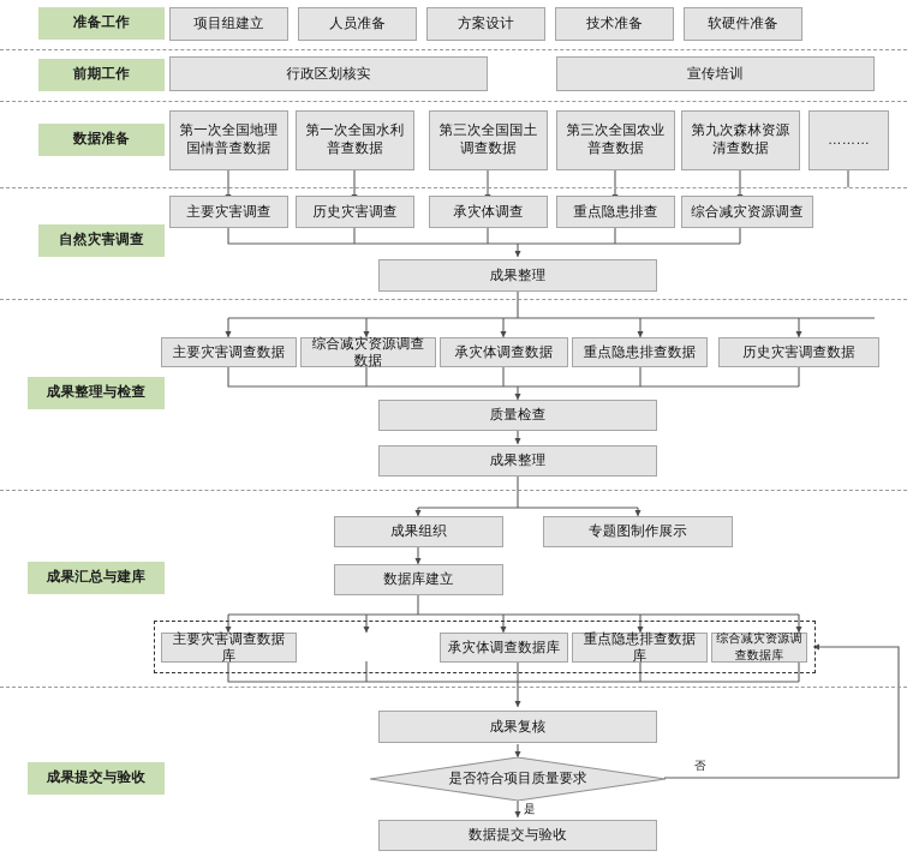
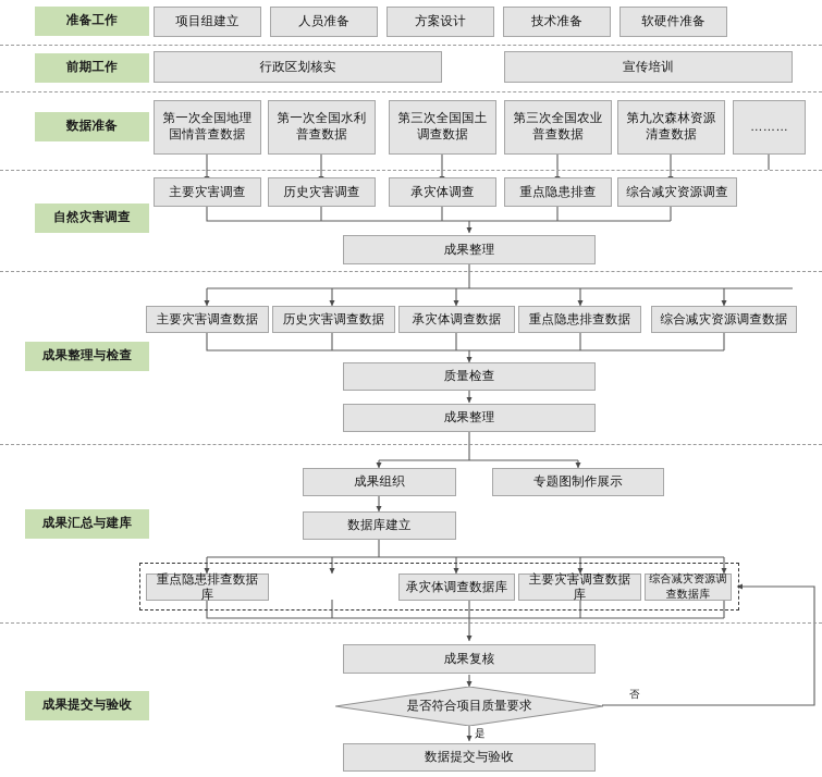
  准备工作
  前期工作
  数据准备
  自然灾害调查
  成果整理与检查
  成果汇总与建库
  成果提交与验收
  项目组建立
  人员准备
  方案设计
  技术准备
  软硬件准备
  行政区划核实
  宣传培训
  第一次全国地理
  国情普查数据
  第一次全国水利
  普查数据
  第三次全国国土
  调查数据
  第三次全国农业
  普查数据
  第九次森林资源
  清查数据
  ………
  主要灾害调查
  历史灾害调查
  承灾体调查
  重点隐患排查
  综合减灾资源调查
  成果整理
  主要灾害调查数据
- 综合减灾资源调查数据
+ 历史灾害调查数据
  承灾体调查数据
  重点隐患排查数据
- 历史灾害调查数据
+ 综合减灾资源调查数据
  质量检查
  成果整理
  成果组织
  专题图制作展示
  数据库建立
- 主要灾害调查数据库
+ 重点隐患排查数据库
  承灾体调查数据库
- 重点隐患排查数据库
+ 主要灾害调查数据库
  综合减灾资源调查数据库
  成果复核
  是否符合项目质量要求
  是
  否
  数据提交与验收
